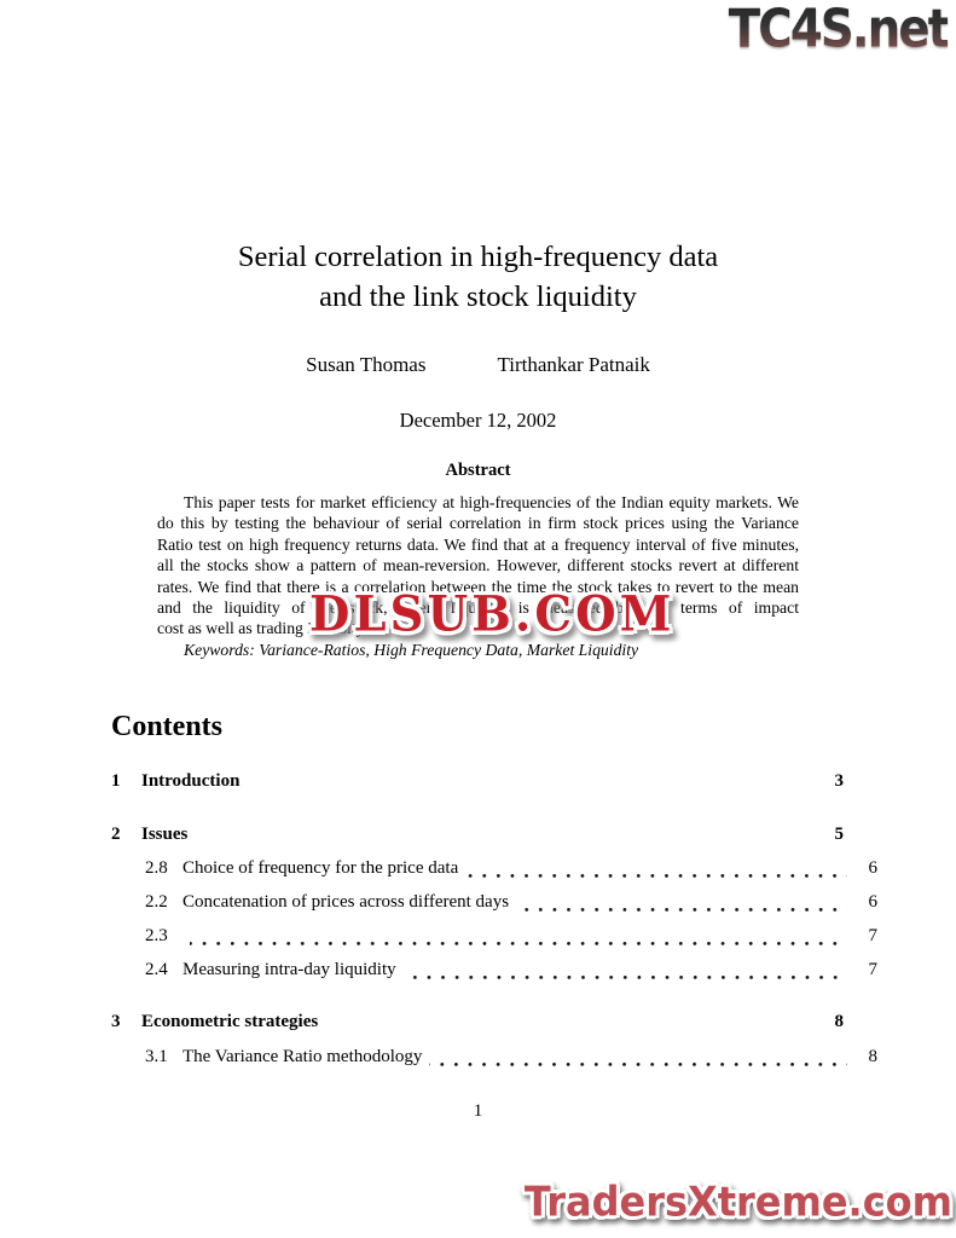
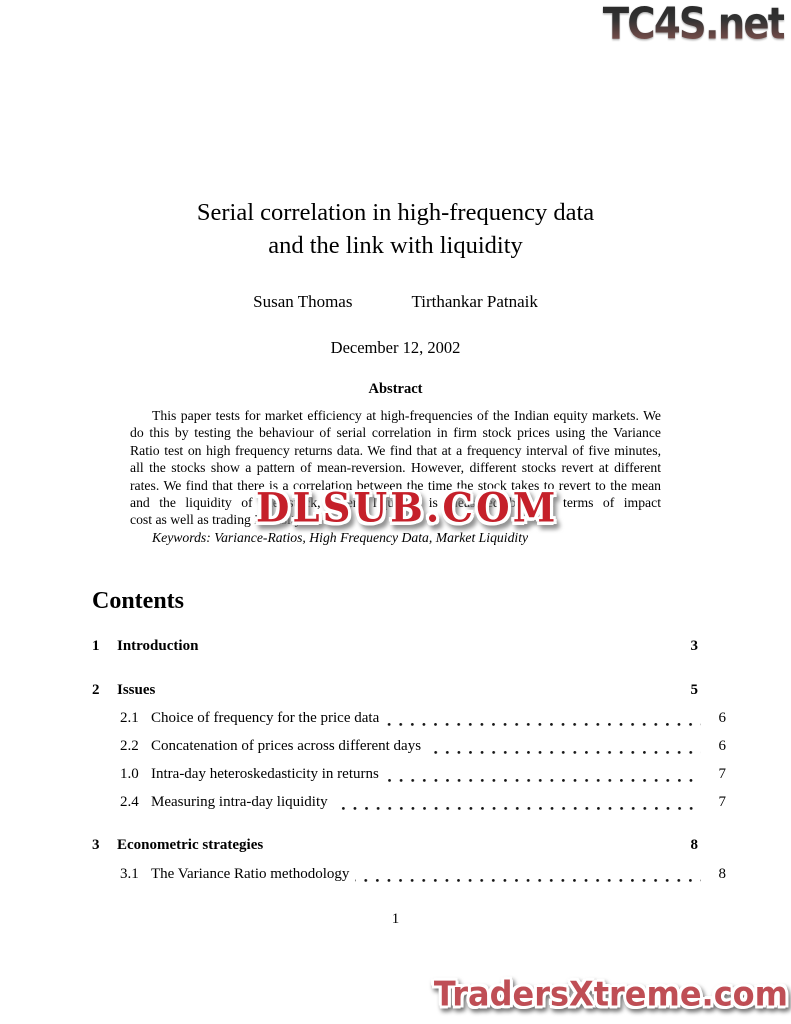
  TC4S.net
  Serial correlation in high-frequency data
- and the link stock liquidity
+ and the link with liquidity
  Susan Thomas
  Tirthankar Patnaik
  December 12, 2002
  Abstract
  This paper tests for market efficiency at high-frequencies of the Indian equity markets. We
  do this by testing the behaviour of serial correlation in firm stock prices using the Variance
  Ratio test on high frequency returns data. We find that at a frequency interval of five minutes,
  all the stocks show a pattern of mean-reversion. However, different stocks revert at different
  rates. We find that there is a correlation between the time the stock takes to revert to the mean
  and the liquidity of the stock, where liquidity is measured both in terms of impact
  cost as well as trading intensity.
  Keywords: Variance-Ratios, High Frequency Data, Market Liquidity
  Contents
  1
  Introduction
  3
  2
  Issues
  5
- 2.8
+ 2.1
  Choice of frequency for the price data
  6
  2.2
  Concatenation of prices across different days
  6
- 2.3
+ 1.0
+ Intra-day heteroskedasticity in returns
  7
  2.4
  Measuring intra-day liquidity
  7
  3
  Econometric strategies
  8
  3.1
  The Variance Ratio methodology
  8
  1
  DLSUB.COM
  TradersXtreme.com
